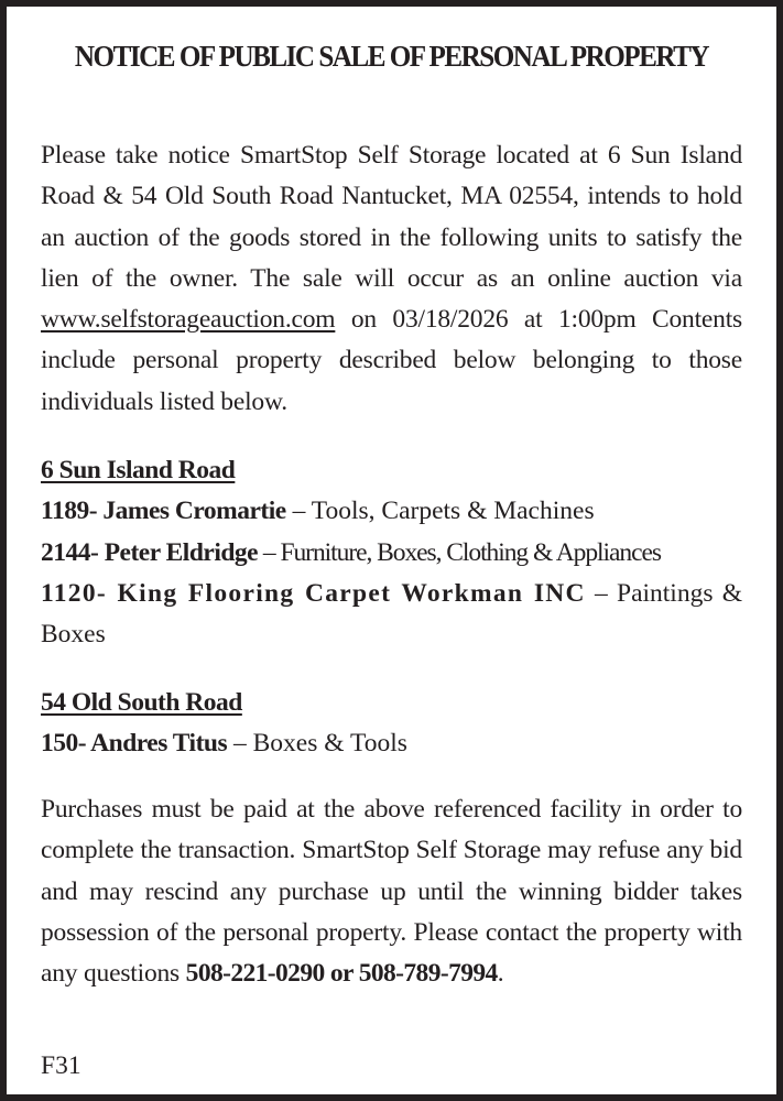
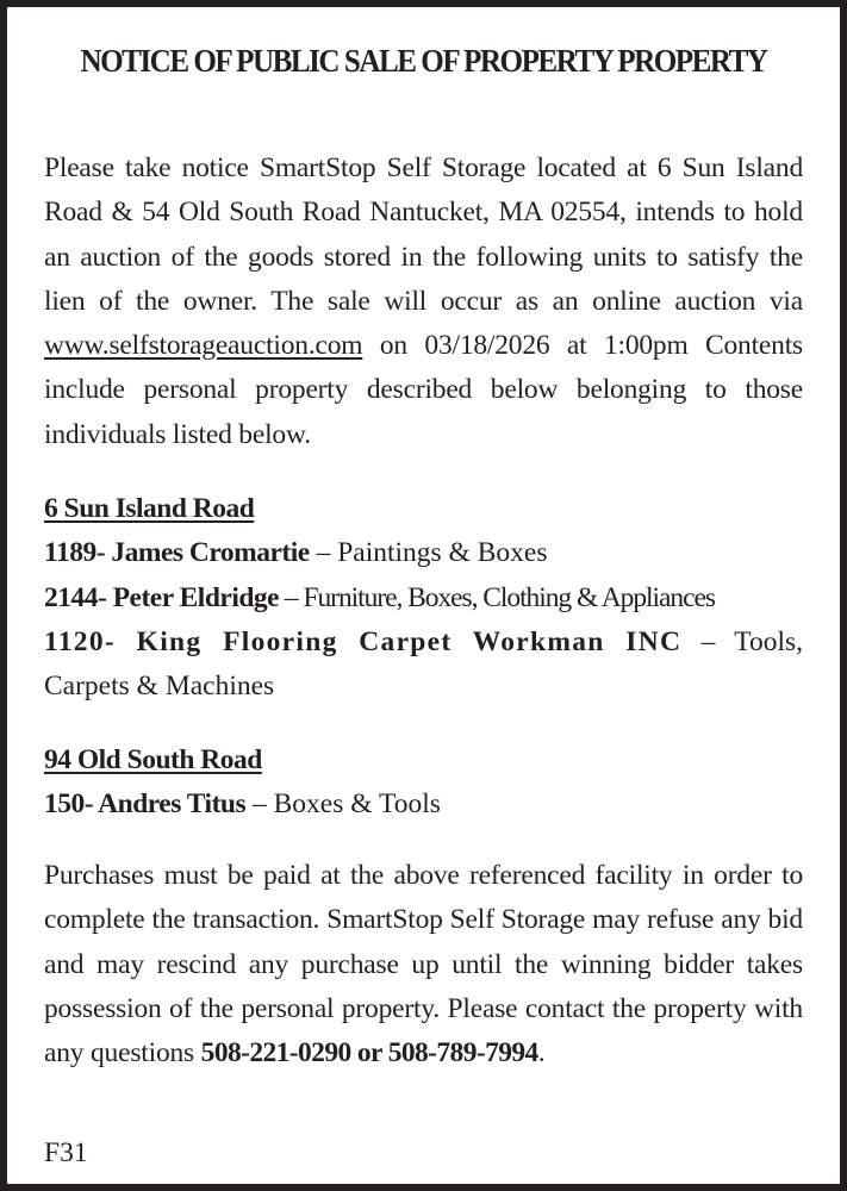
- NOTICE OF PUBLIC SALE OF PERSONAL PROPERTY
+ NOTICE OF PUBLIC SALE OF PROPERTY PROPERTY
  Please take notice SmartStop Self Storage located at 6 Sun Island Road & 54 Old South Road Nantucket, MA 02554, intends to hold an auction of the goods stored in the following units to satisfy the lien of the owner. The sale will occur as an online auction via www.selfstorageauction.com on 03/18/2026 at 1:00pm Contents include personal property described below belonging to those individuals listed below.
  6 Sun Island Road
- 1189- James Cromartie – Tools, Carpets & Machines
+ 1189- James Cromartie – Paintings & Boxes
  2144- Peter Eldridge – Furniture, Boxes, Clothing & Appliances
- 1120- King Flooring Carpet Workman INC – Paintings & Boxes
+ 1120- King Flooring Carpet Workman INC – Tools, Carpets & Machines
- 54 Old South Road
+ 94 Old South Road
  150- Andres Titus – Boxes & Tools
  Purchases must be paid at the above referenced facility in order to complete the transaction. SmartStop Self Storage may refuse any bid and may rescind any purchase up until the winning bidder takes possession of the personal property. Please contact the property with any questions 508-221-0290 or 508-789-7994.
  F31
